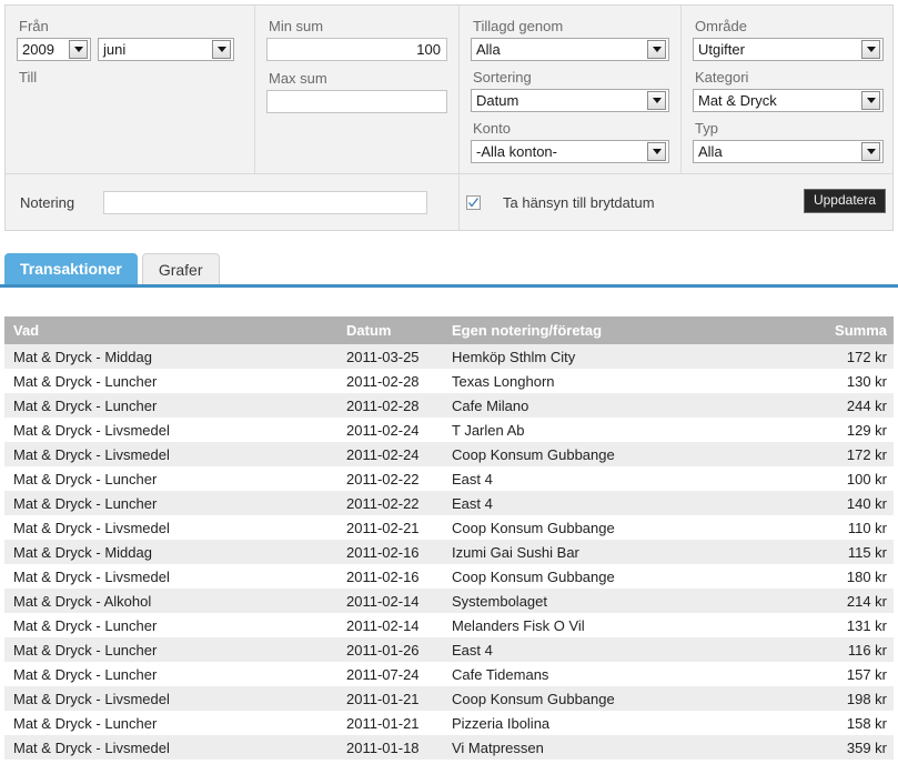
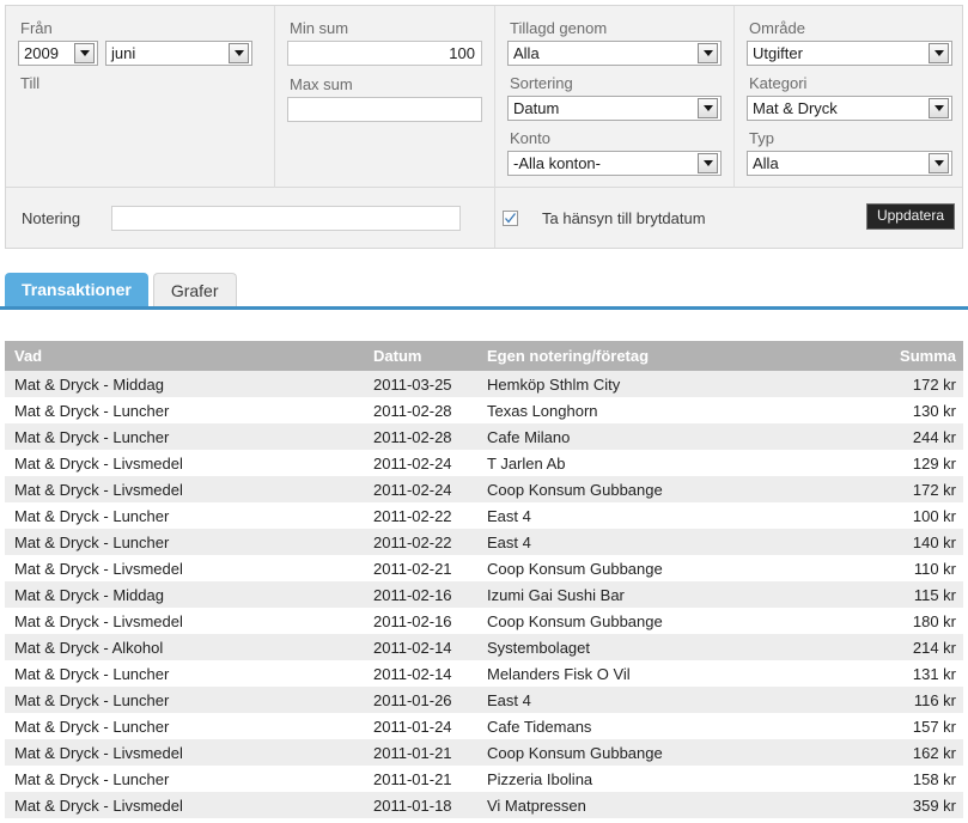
  Från
  2009
  juni
  Till
  Min sum
  100
  Max sum
  Tillagd genom
  Alla
  Sortering
  Datum
  Konto
  -Alla konton-
  Område
  Utgifter
  Kategori
  Mat & Dryck
  Typ
  Alla
  Notering
  Ta hänsyn till brytdatum
  Uppdatera
  Transaktioner
  Grafer
  Vad	Datum	Egen notering/företag	Summa
  Mat & Dryck - Middag	2011-03-25	Hemköp Sthlm City	172 kr
  Mat & Dryck - Luncher	2011-02-28	Texas Longhorn	130 kr
  Mat & Dryck - Luncher	2011-02-28	Cafe Milano	244 kr
  Mat & Dryck - Livsmedel	2011-02-24	T Jarlen Ab	129 kr
  Mat & Dryck - Livsmedel	2011-02-24	Coop Konsum Gubbange	172 kr
  Mat & Dryck - Luncher	2011-02-22	East 4	100 kr
  Mat & Dryck - Luncher	2011-02-22	East 4	140 kr
  Mat & Dryck - Livsmedel	2011-02-21	Coop Konsum Gubbange	110 kr
  Mat & Dryck - Middag	2011-02-16	Izumi Gai Sushi Bar	115 kr
  Mat & Dryck - Livsmedel	2011-02-16	Coop Konsum Gubbange	180 kr
  Mat & Dryck - Alkohol	2011-02-14	Systembolaget	214 kr
  Mat & Dryck - Luncher	2011-02-14	Melanders Fisk O Vil	131 kr
  Mat & Dryck - Luncher	2011-01-26	East 4	116 kr
- Mat & Dryck - Luncher	2011-07-24	Cafe Tidemans	157 kr
+ Mat & Dryck - Luncher	2011-01-24	Cafe Tidemans	157 kr
- Mat & Dryck - Livsmedel	2011-01-21	Coop Konsum Gubbange	198 kr
+ Mat & Dryck - Livsmedel	2011-01-21	Coop Konsum Gubbange	162 kr
  Mat & Dryck - Luncher	2011-01-21	Pizzeria Ibolina	158 kr
  Mat & Dryck - Livsmedel	2011-01-18	Vi Matpressen	359 kr
